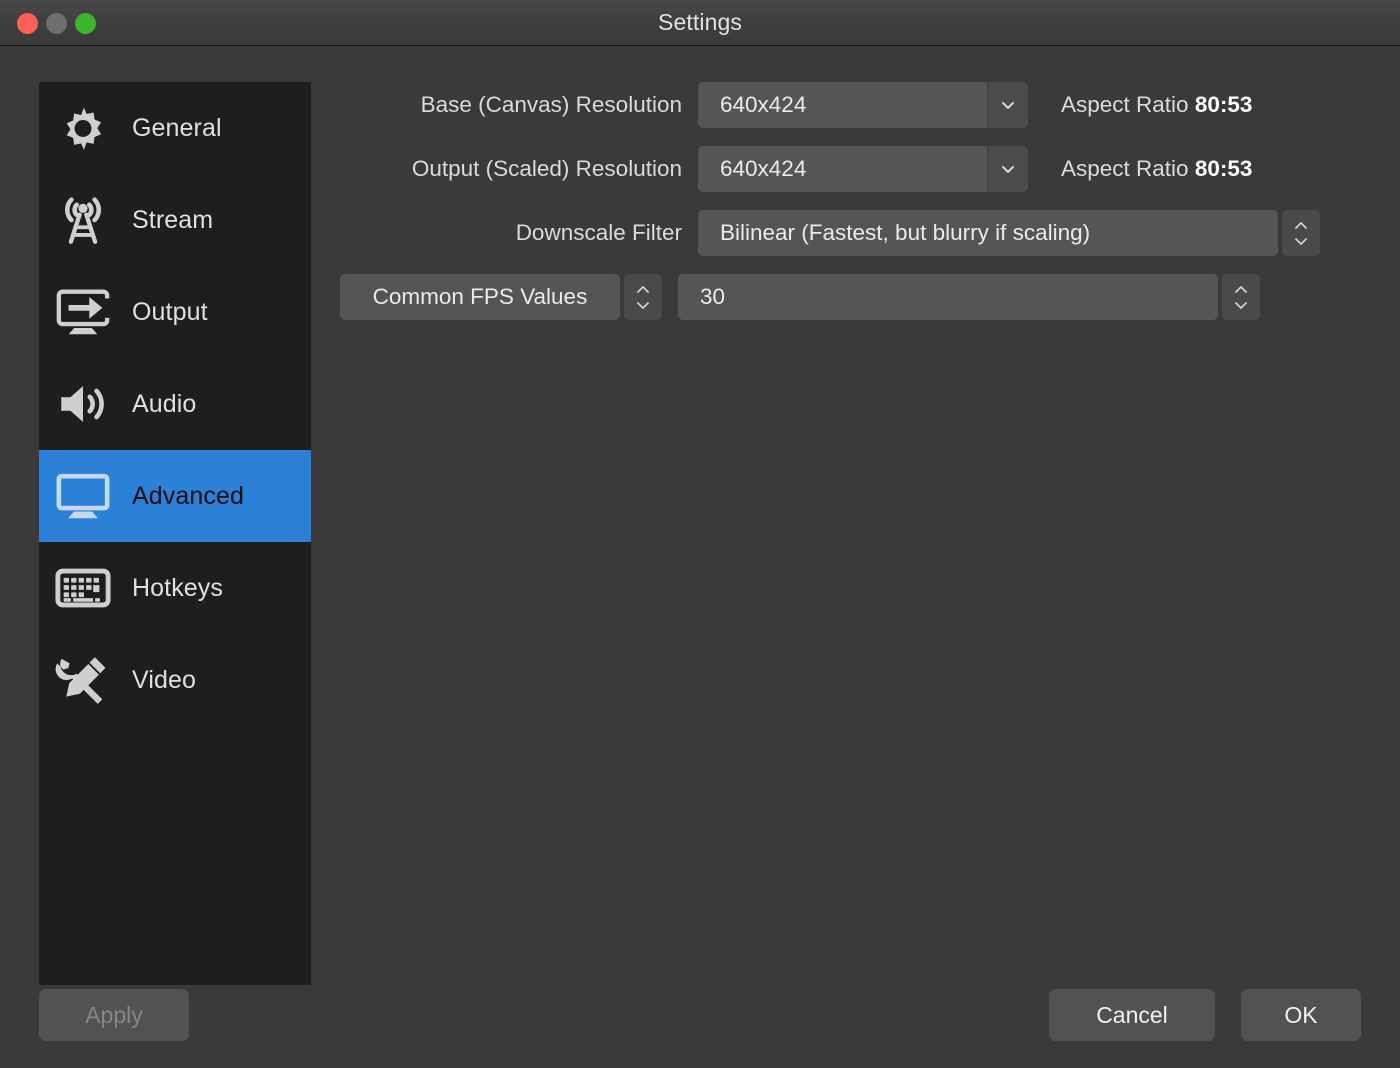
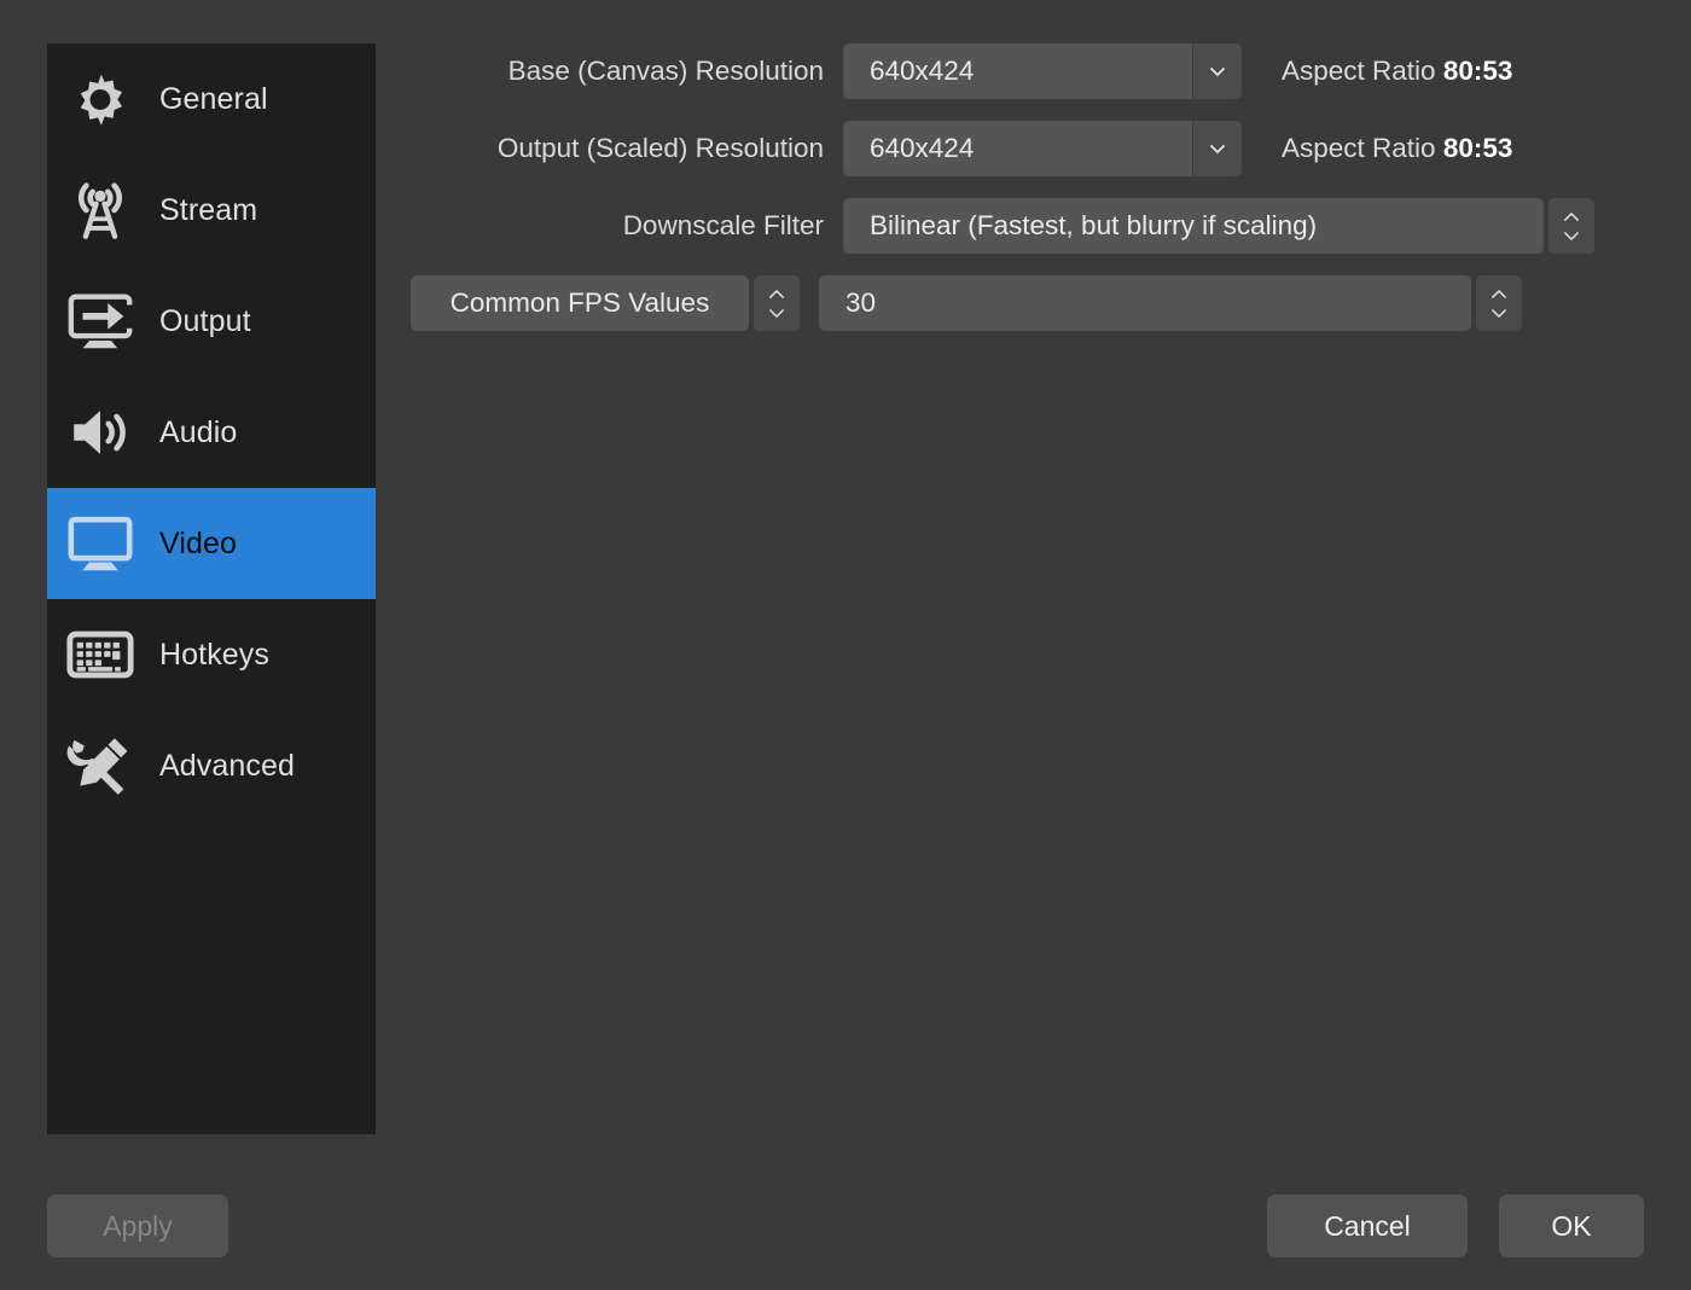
- Settings
  General
  Stream
  Output
  Audio
- Advanced
+ Video
  Hotkeys
- Video
+ Advanced
  Base (Canvas) Resolution
  640x424
  Aspect Ratio 80:53
  Output (Scaled) Resolution
  640x424
  Aspect Ratio 80:53
  Downscale Filter
  Bilinear (Fastest, but blurry if scaling)
  Common FPS Values
  30
  Apply
  Cancel
  OK
